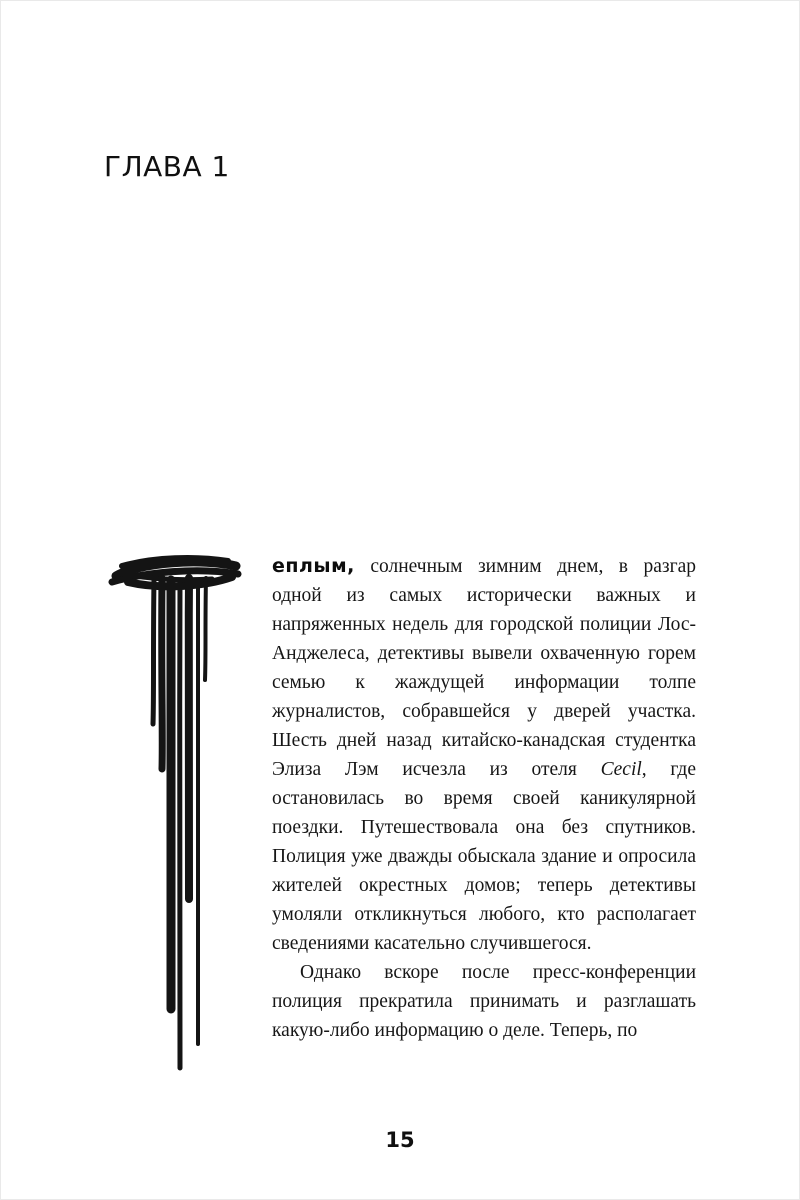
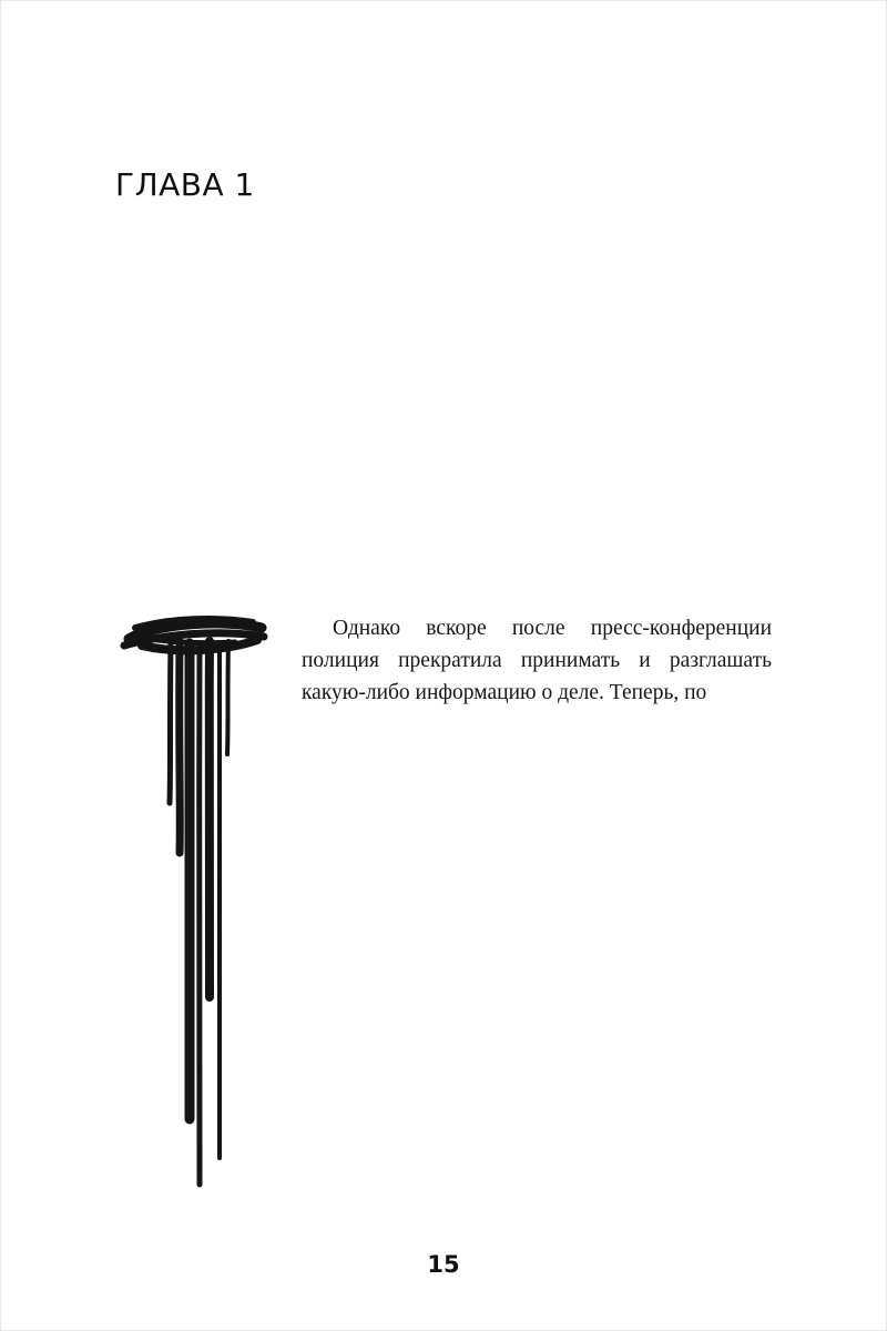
  ГЛАВА 1
- еплым, солнечным зимним днем, в разгар одной из самых исторически важных и напряженных недель для городской полиции Лос-Анджелеса, детективы вывели охваченную горем семью к жаждущей информации толпе журналистов, собравшейся у дверей участка. Шесть дней назад китайско-канадская студентка Элиза Лэм исчезла из отеля Cecil, где остановилась во время своей каникулярной поездки. Путешествовала она без спутников. Полиция уже дважды обыскала здание и опросила жителей окрестных домов; теперь детективы умоляли откликнуться любого, кто располагает сведениями касательно случившегося.
  Однако вскоре после пресс-конференции полиция прекратила принимать и разглашать какую-либо информацию о деле. Теперь, по
  15
